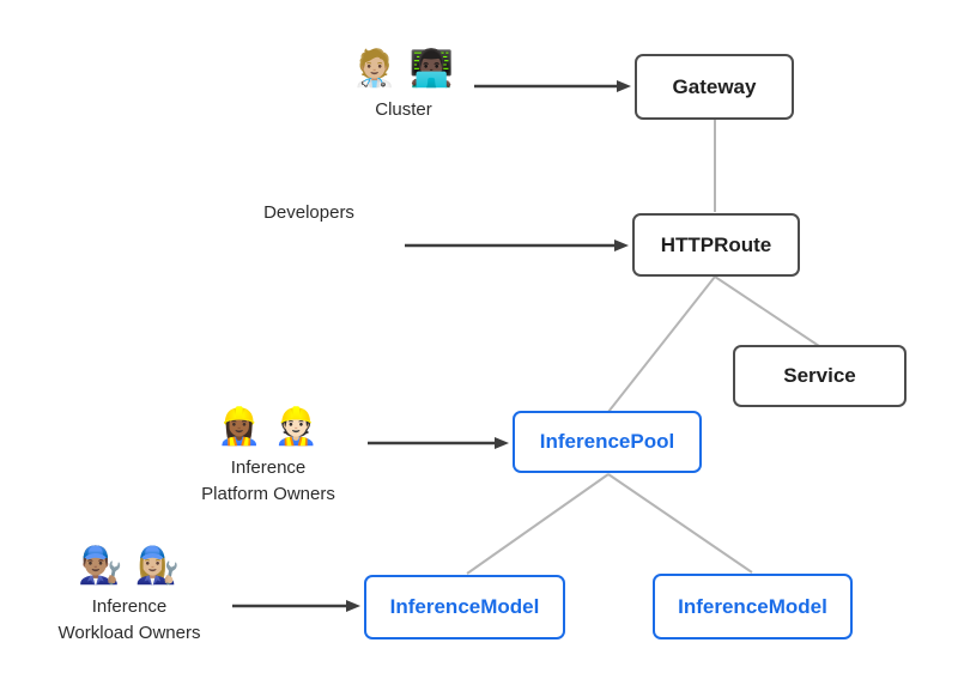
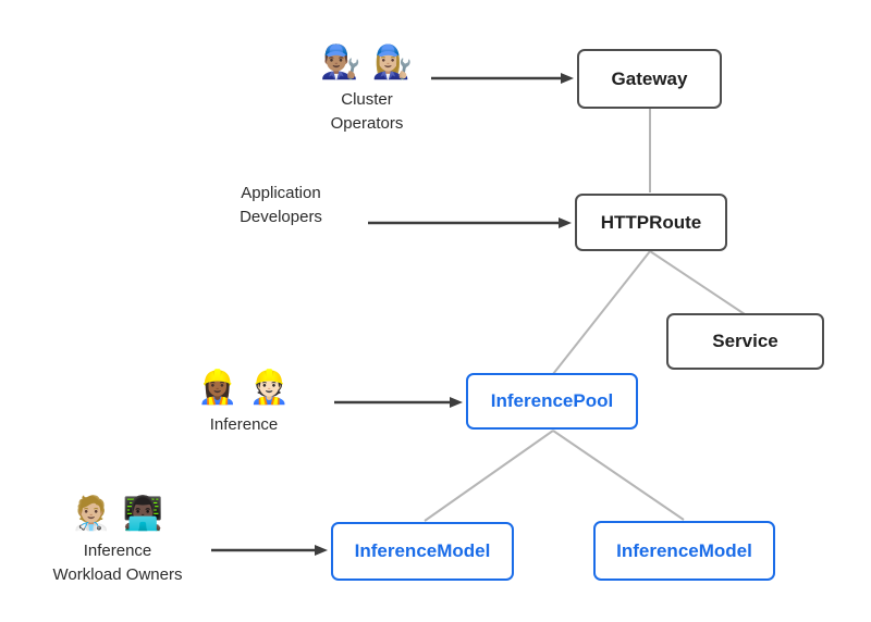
- 🧑🏼‍⚕️ 👨🏿‍💻
+ 👨🏽‍🔧 👩🏼‍🔧
  Cluster
+ Operators
+ Application
  Developers
  👷🏾‍♀️ 👷🏻
  Inference
- Platform Owners
- 👨🏽‍🔧 👩🏼‍🔧
+ 🧑🏼‍⚕️ 👨🏿‍💻
  Inference
  Workload Owners
  Gateway
  HTTPRoute
  Service
  InferencePool
  InferenceModel
  InferenceModel
